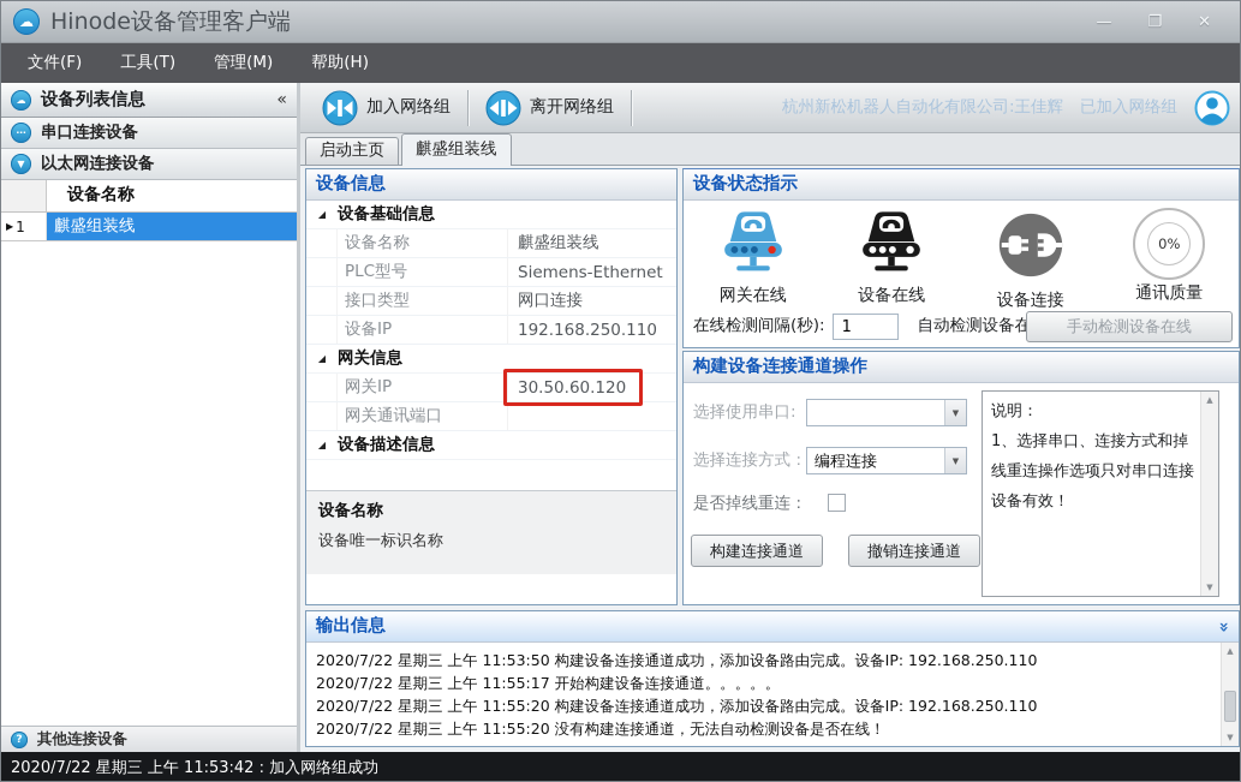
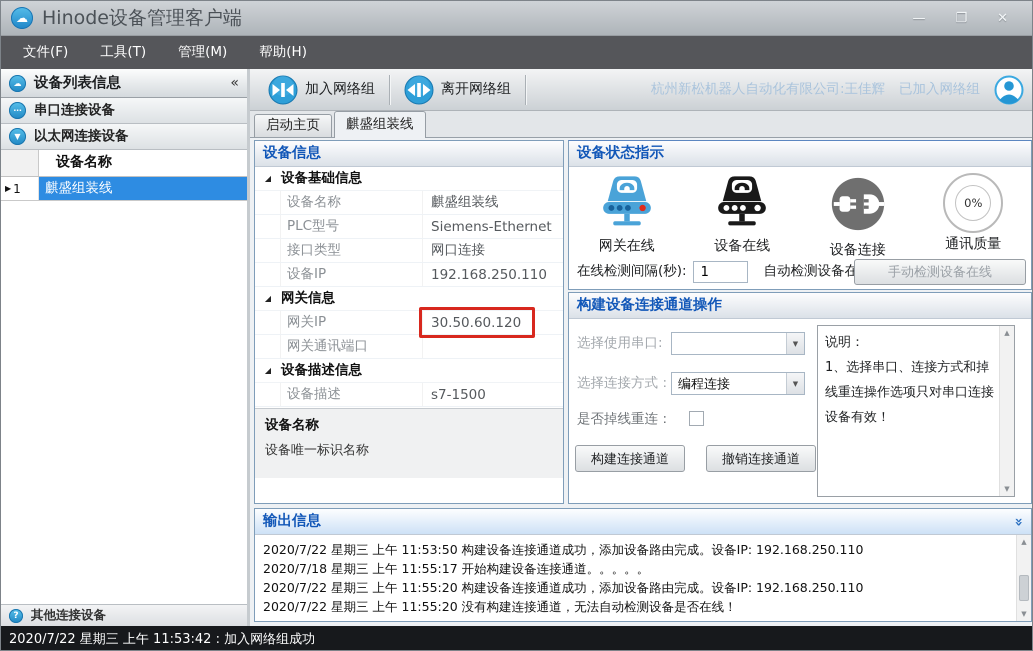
  ☁
  Hinode设备管理客户端
  —
  ❐
  ✕
  文件(F)
  工具(T)
  管理(M)
  帮助(H)
  ☁
  设备列表信息
  «
  ⋯
  串口连接设备
  ▼
  以太网连接设备
  设备名称
  ▶
  1
  麒盛组装线
  ?
  其他连接设备
  加入网络组
  离开网络组
  杭州新松机器人自动化有限公司:王佳辉
  已加入网络组
  启动主页
  麒盛组装线
  设备信息
  ◢
  设备基础信息
  设备名称
  麒盛组装线
  PLC型号
  Siemens-Ethernet
  接口类型
  网口连接
  设备IP
  192.168.250.110
  ◢
  网关信息
  网关IP
  30.50.60.120
  网关通讯端口
  ◢
  设备描述信息
+ 设备描述
+ s7-1500
  设备名称
  设备唯一标识名称
  设备状态指示
  网关在线
  设备在线
  设备连接
  0%
  通讯质量
  在线检测间隔(秒):
  1
  自动检测设备在
  手动检测设备在线
  构建设备连接通道操作
  选择使用串口:
  ▼
  选择连接方式：
  编程连接
  ▼
  是否掉线重连：
  构建连接通道
  撤销连接通道
  说明：
  1、选择串口、连接方式和掉线重连操作选项只对串口连接设备有效！
  ▲
  ▼
  输出信息
  2020/7/22 星期三 上午 11:53:50 构建设备连接通道成功，添加设备路由完成。设备IP: 192.168.250.110
- 2020/7/22 星期三 上午 11:55:17 开始构建设备连接通道。。。。。
+ 2020/7/18 星期三 上午 11:55:17 开始构建设备连接通道。。。。。
  2020/7/22 星期三 上午 11:55:20 构建设备连接通道成功，添加设备路由完成。设备IP: 192.168.250.110
  2020/7/22 星期三 上午 11:55:20 没有构建连接通道，无法自动检测设备是否在线！
  ▲
  ▼
  2020/7/22 星期三 上午 11:53:42 : 加入网络组成功
